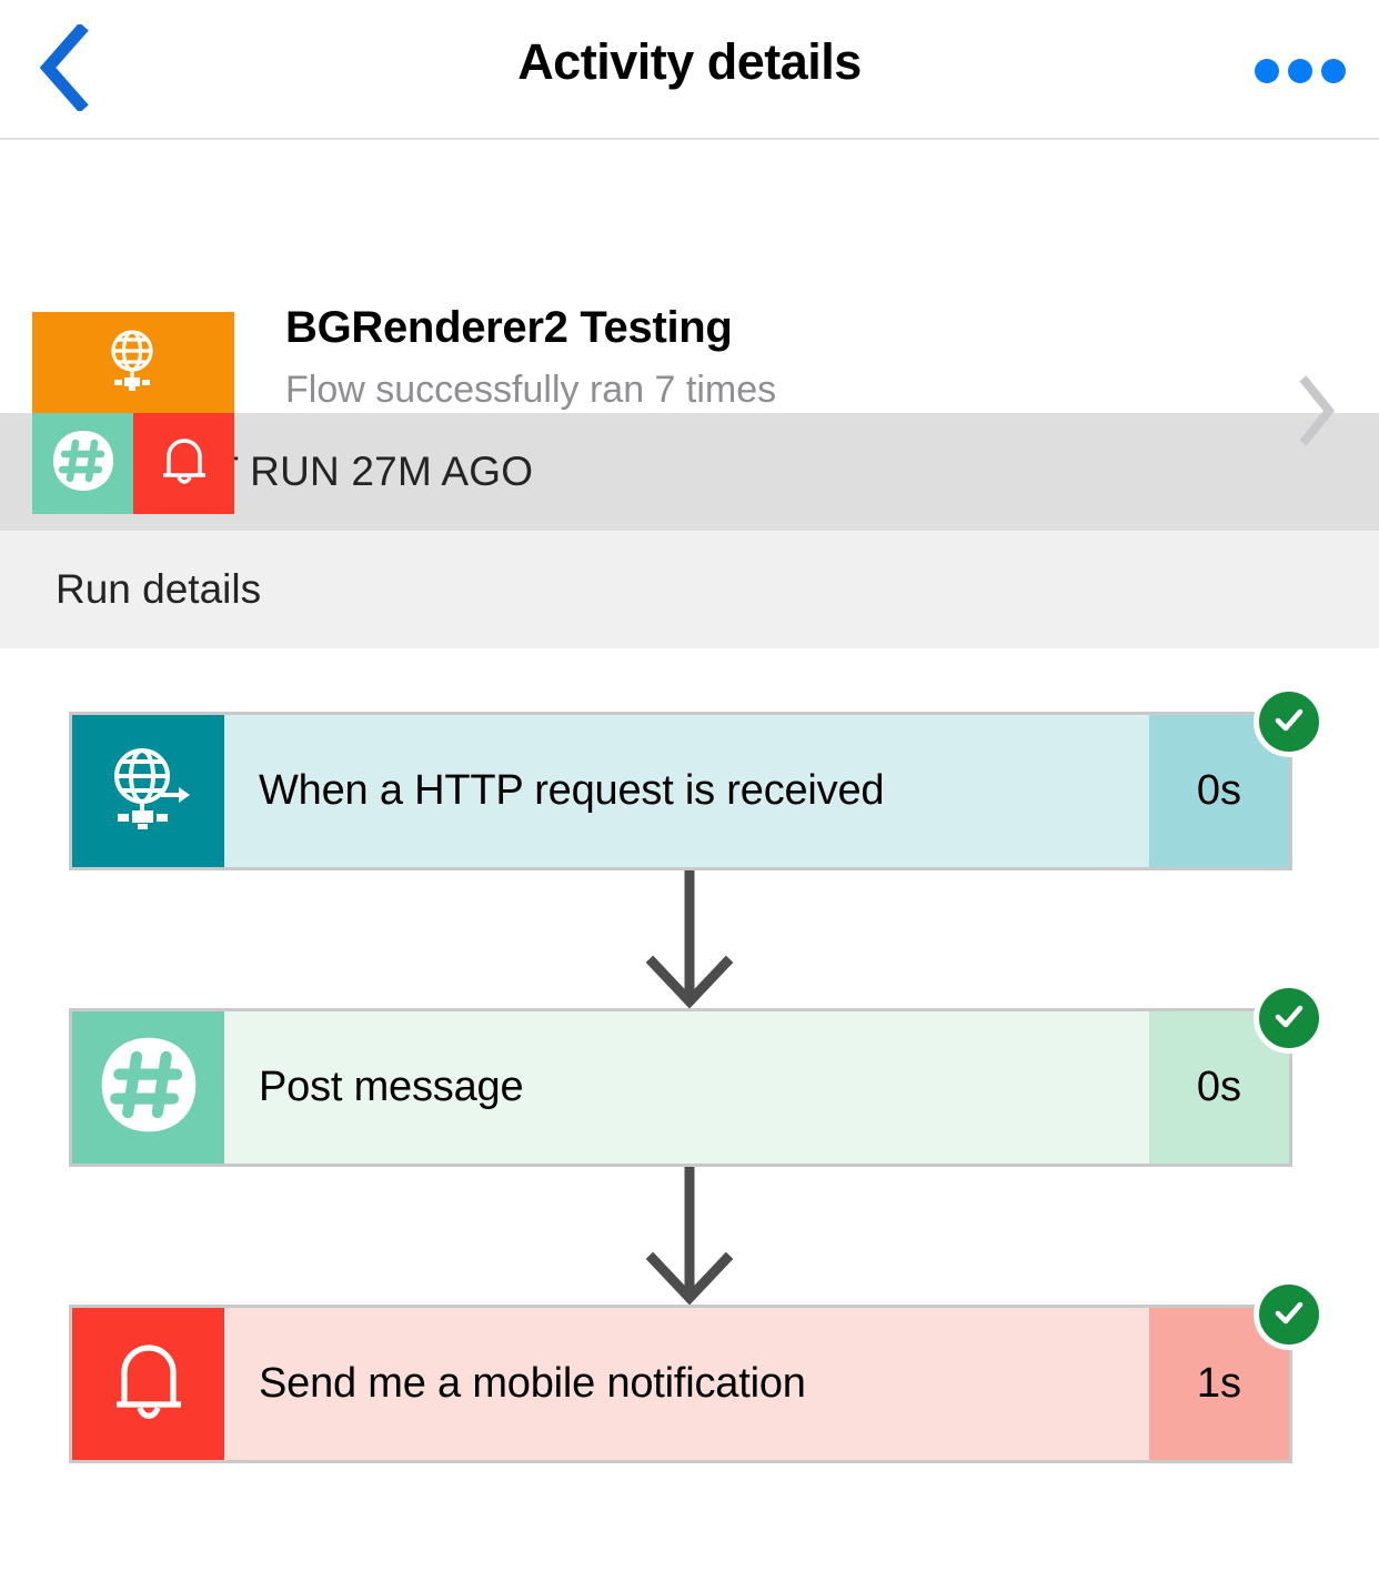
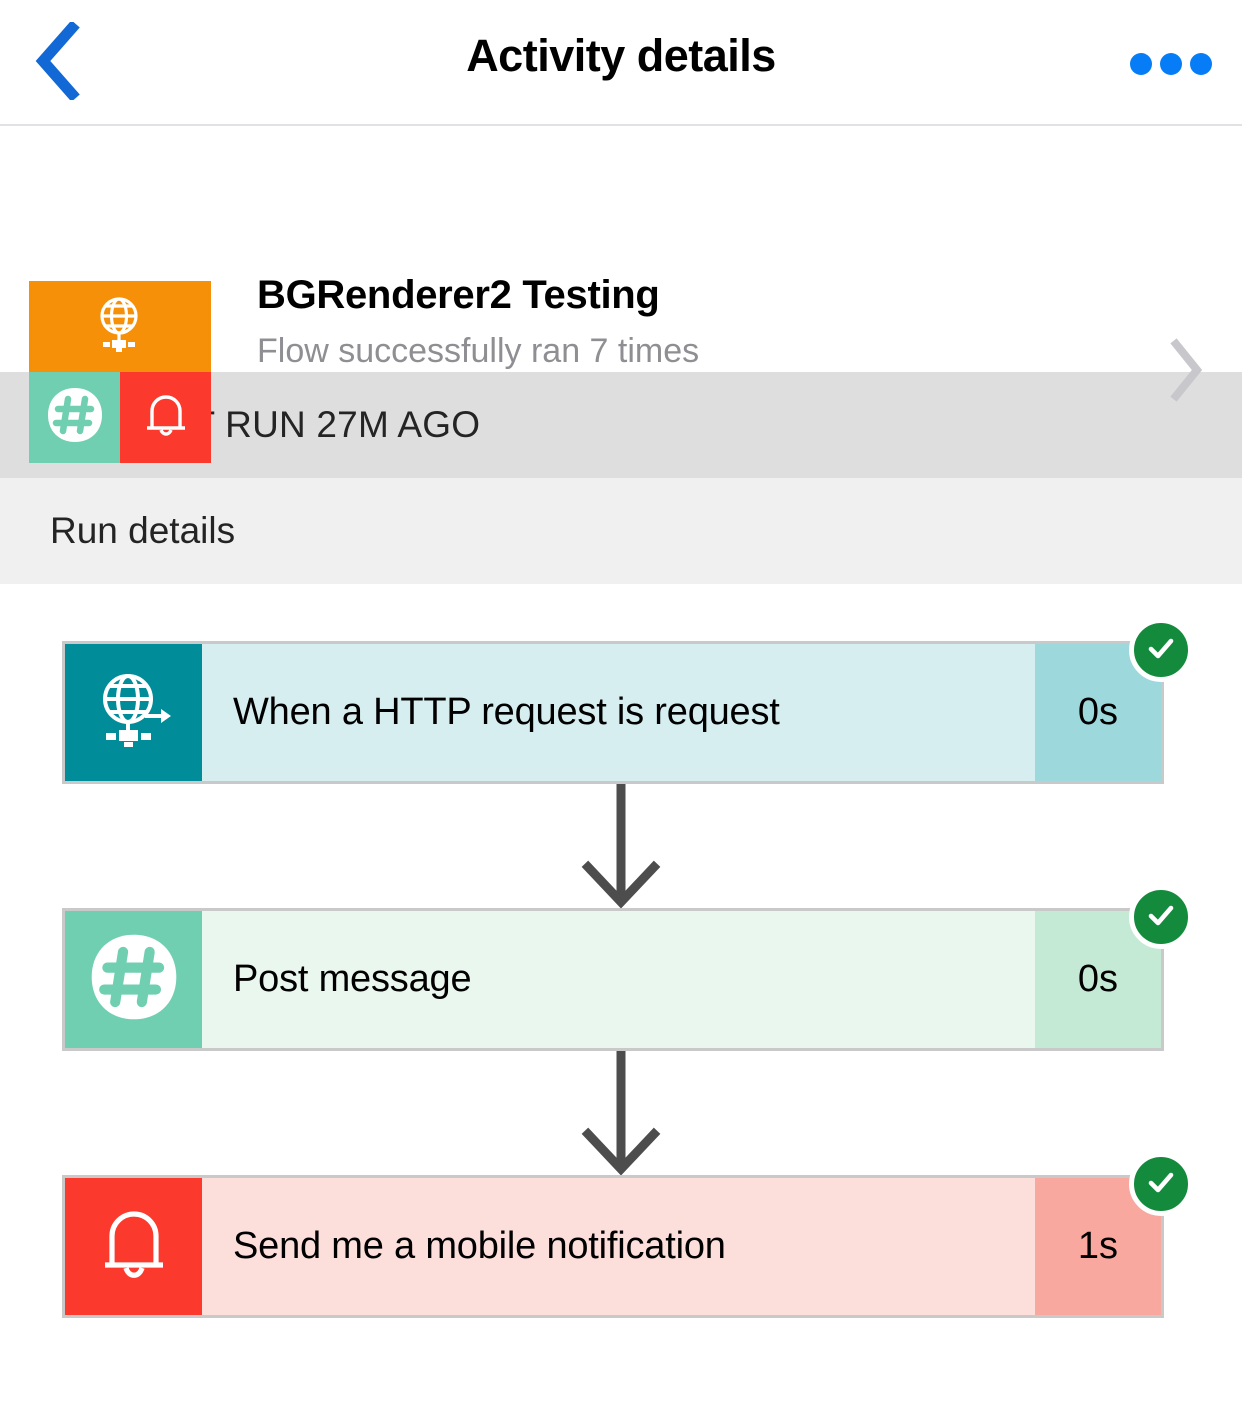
  Activity details
  BGRenderer2 Testing
  Flow successfully ran 7 times
  Run details
- When a HTTP request is received
+ When a HTTP request is request
  0s
  Post message
  0s
  Send me a mobile notification
  1s
